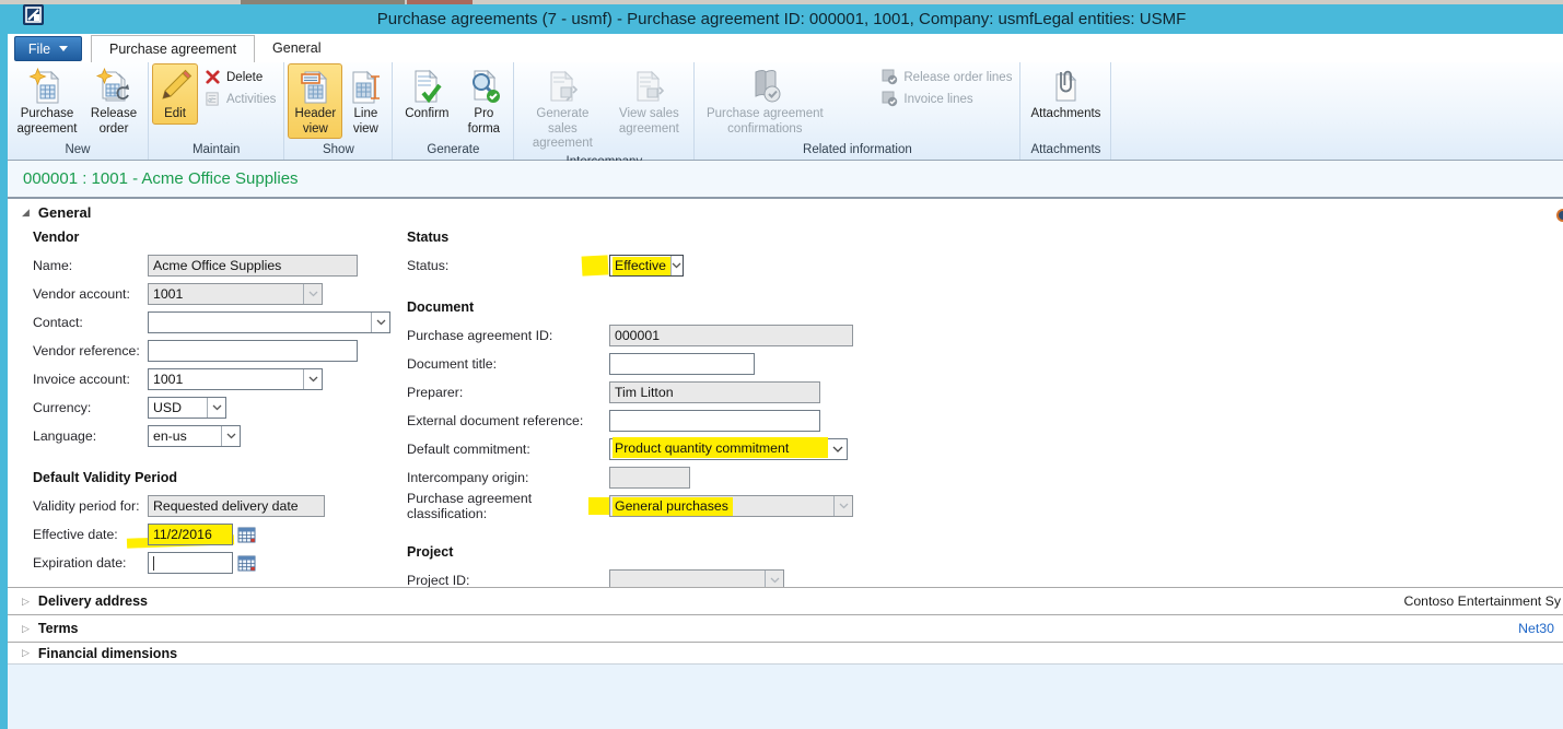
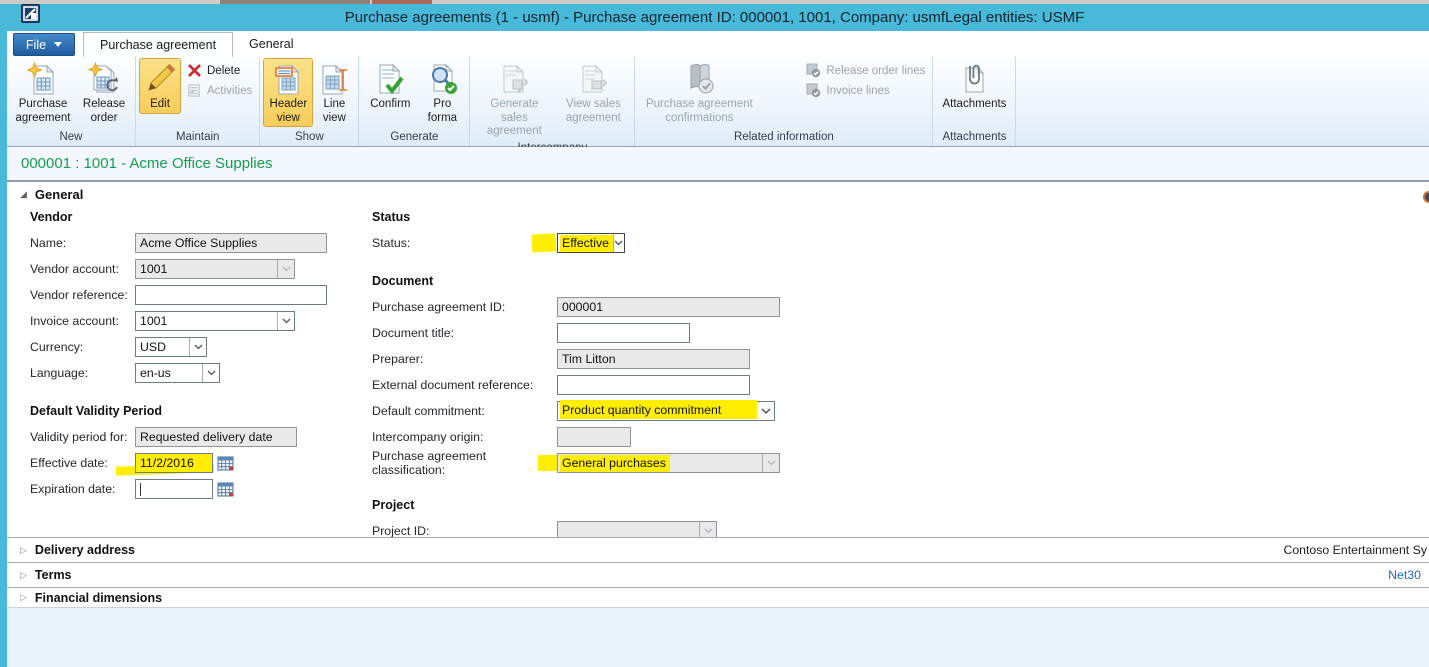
- Purchase agreements (7 - usmf) - Purchase agreement ID: 000001, 1001, Company: usmfLegal entities: USMF
+ Purchase agreements (1 - usmf) - Purchase agreement ID: 000001, 1001, Company: usmfLegal entities: USMF
  File
  Purchase agreement
  General
  Purchase agreement
  Release order
  New
  Edit
  Delete
  Activities
  Maintain
  Header view
  Line view
  Show
  Confirm
  Pro forma
  Generate
  Generate sales agreement
  View sales agreement
  Purchase agreement confirmations
  Release order lines
  Invoice lines
  Related information
  Attachments
  Attachments
  000001 : 1001 - Acme Office Supplies
  ◢
  General
  Vendor
  Name:
  Acme Office Supplies
  Vendor account:
  1001
- Contact:
  Vendor reference:
  Invoice account:
  1001
  Currency:
  USD
  Language:
  en-us
  Default Validity Period
  Validity period for:
  Requested delivery date
  Effective date:
  11/2/2016
  Expiration date:
  Status
  Status:
  Effective
  Document
  Purchase agreement ID:
  000001
  Document title:
  Preparer:
  Tim Litton
  External document reference:
  Default commitment:
  Product quantity commitment
  Intercompany origin:
  Purchase agreement classification:
  General purchases
  Project
  Project ID:
  ▷
  Delivery address
  Contoso Entertainment Sy
  ▷
  Terms
  Net30
  ▷
  Financial dimensions
